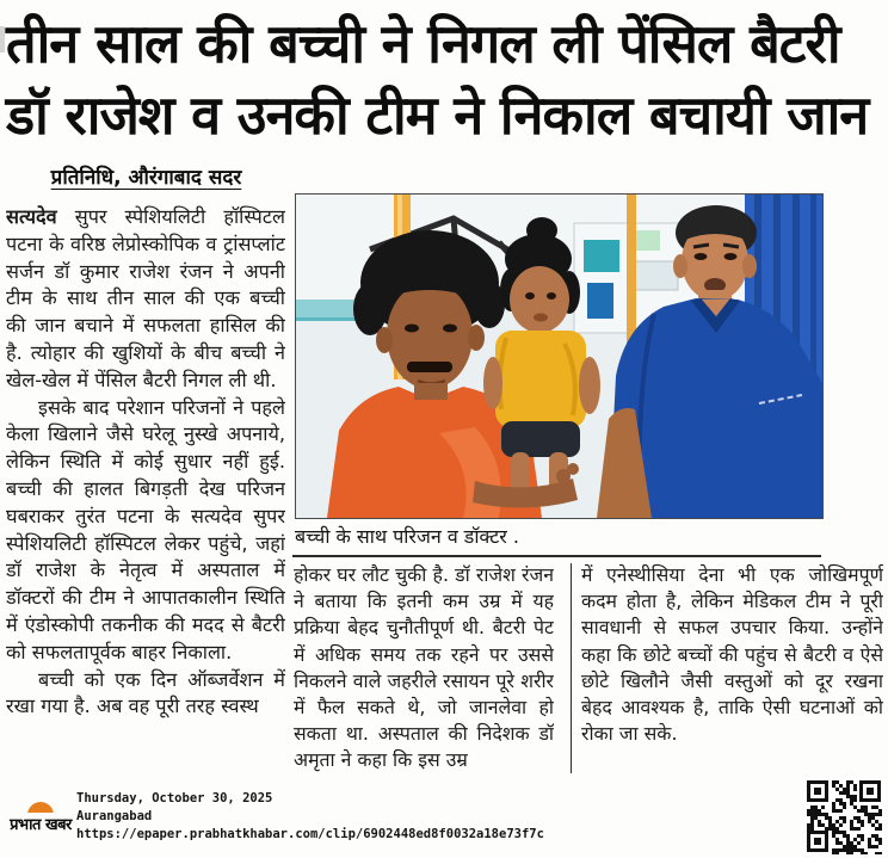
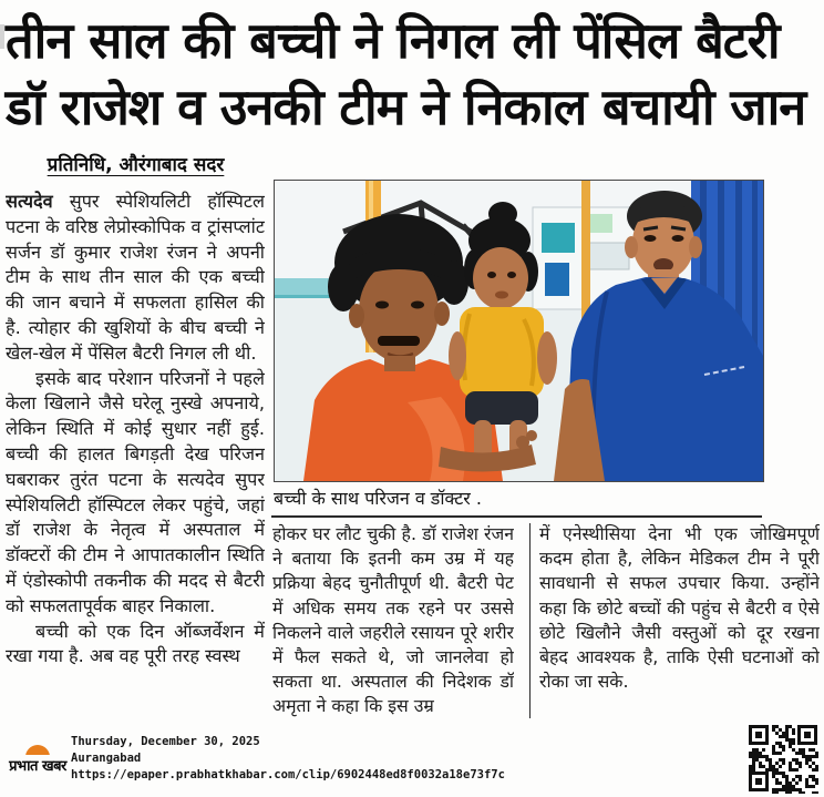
  तीन साल की बच्ची ने निगल ली पेंसिल बैटरी
  डॉ राजेश व उनकी टीम ने निकाल बचायी जान
  प्रतिनिधि, औरंगाबाद सदर
  सत्यदेव सुपर स्पेशियलिटी हॉस्पिटल पटना के वरिष्ठ लेप्रोस्कोपिक व ट्रांसप्लांट सर्जन डॉ कुमार राजेश रंजन ने अपनी टीम के साथ तीन साल की एक बच्ची की जान बचाने में सफलता हासिल की है. त्योहार की खुशियों के बीच बच्ची ने खेल-खेल में पेंसिल बैटरी निगल ली थी.
  इसके बाद परेशान परिजनों ने पहले केला खिलाने जैसे घरेलू नुस्खे अपनाये, लेकिन स्थिति में कोई सुधार नहीं हुई. बच्ची की हालत बिगड़ती देख परिजन घबराकर तुरंत पटना के सत्यदेव सुपर स्पेशियलिटी हॉस्पिटल लेकर पहुंचे, जहां डॉ राजेश के नेतृत्व में अस्पताल में डॉक्टरों की टीम ने आपातकालीन स्थिति में एंडोस्कोपी तकनीक की मदद से बैटरी को सफलतापूर्वक बाहर निकाला.
  बच्ची को एक दिन ऑब्जर्वेशन में रखा गया है. अब वह पूरी तरह स्वस्थ
  बच्ची के साथ परिजन व डॉक्टर .
  होकर घर लौट चुकी है. डॉ राजेश रंजन ने बताया कि इतनी कम उम्र में यह प्रक्रिया बेहद चुनौतीपूर्ण थी. बैटरी पेट में अधिक समय तक रहने पर उससे निकलने वाले जहरीले रसायन पूरे शरीर में फैल सकते थे, जो जानलेवा हो सकता था. अस्पताल की निदेशक डॉ अमृता ने कहा कि इस उम्र
  में एनेस्थीसिया देना भी एक जोखिमपूर्ण कदम होता है, लेकिन मेडिकल टीम ने पूरी सावधानी से सफल उपचार किया. उन्होंने कहा कि छोटे बच्चों की पहुंच से बैटरी व ऐसे छोटे खिलौने जैसी वस्तुओं को दूर रखना बेहद आवश्यक है, ताकि ऐसी घटनाओं को रोका जा सके.
  प्रभात खबर
- Thursday, October 30, 2025
+ Thursday, December 30, 2025
  Aurangabad
  https://epaper.prabhatkhabar.com/clip/6902448ed8f0032a18e73f7c
